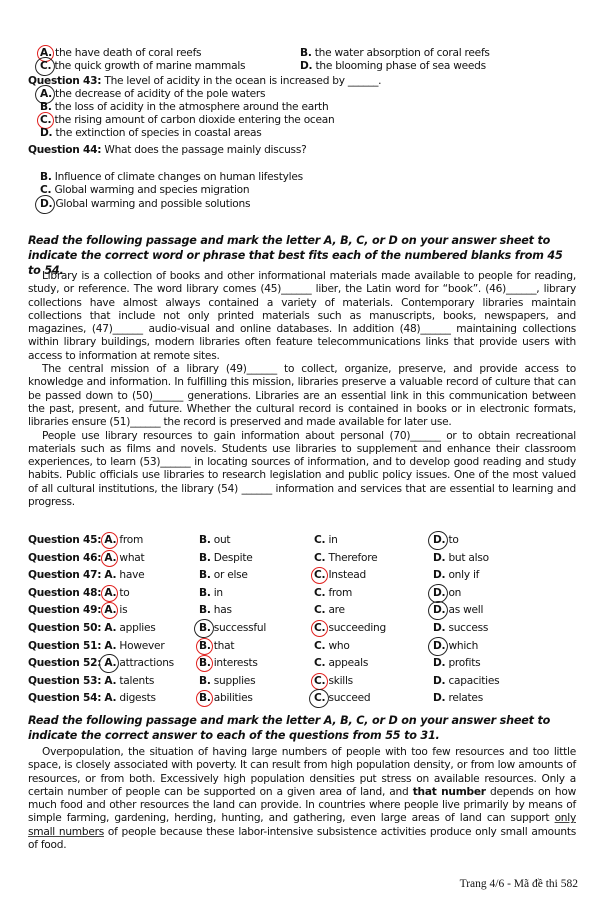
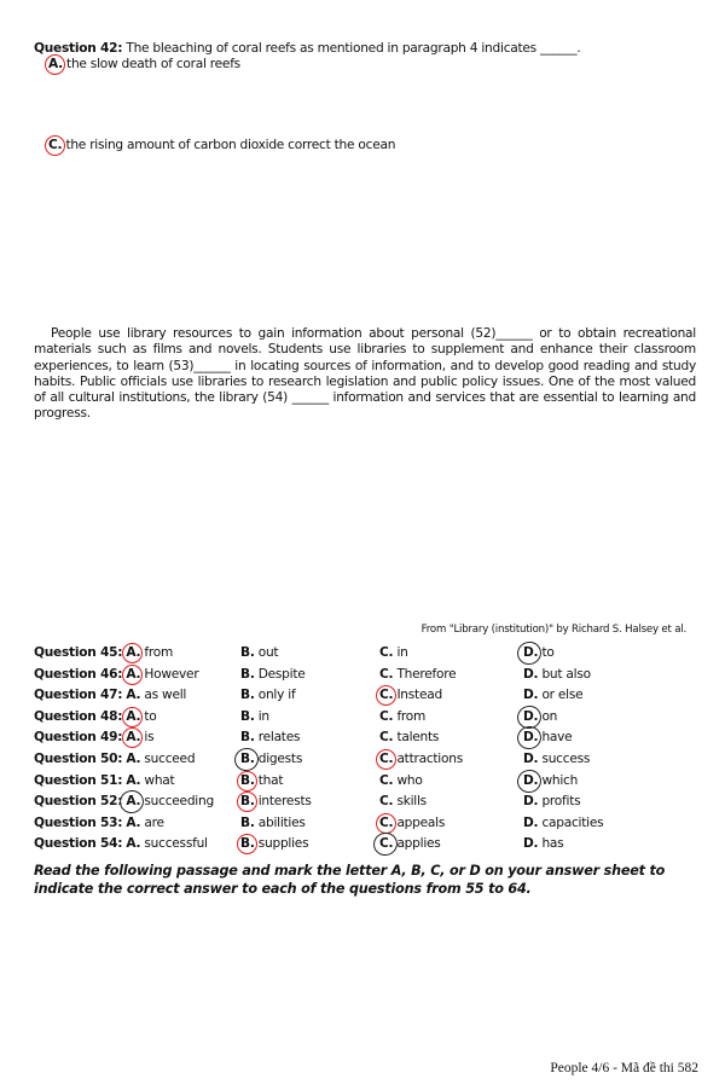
+ Question 42: The bleaching of coral reefs as mentioned in paragraph 4 indicates ______.
- A. the have death of coral reefs
+ A. the slow death of coral reefs
- B. the water absorption of coral reefs
- C. the quick growth of marine mammals
- D. the blooming phase of sea weeds
- Question 43: The level of acidity in the ocean is increased by ______.
- A. the decrease of acidity of the pole waters
- B. the loss of acidity in the atmosphere around the earth
- C. the rising amount of carbon dioxide entering the ocean
+ C. the rising amount of carbon dioxide correct the ocean
- D. the extinction of species in coastal areas
- Question 44: What does the passage mainly discuss?
- B. Influence of climate changes on human lifestyles
- C. Global warming and species migration
- D. Global warming and possible solutions
- Read the following passage and mark the letter A, B, C, or D on your answer sheet to indicate the correct word or phrase that best fits each of the numbered blanks from 45 to 54.
- Library is a collection of books and other informational materials made available to people for reading, study, or reference. The word library comes (45)______ liber, the Latin word for “book”. (46)______, library collections have almost always contained a variety of materials. Contemporary libraries maintain collections that include not only printed materials such as manuscripts, books, newspapers, and magazines, (47)______ audio-visual and online databases. In addition (48)______ maintaining collections within library buildings, modern libraries often feature telecommunications links that provide users with access to information at remote sites.
- The central mission of a library (49)______ to collect, organize, preserve, and provide access to knowledge and information. In fulfilling this mission, libraries preserve a valuable record of culture that can be passed down to (50)______ generations. Libraries are an essential link in this communication between the past, present, and future. Whether the cultural record is contained in books or in electronic formats, libraries ensure (51)______ the record is preserved and made available for later use.
- People use library resources to gain information about personal (70)______ or to obtain recreational materials such as films and novels. Students use libraries to supplement and enhance their classroom experiences, to learn (53)______ in locating sources of information, and to develop good reading and study habits. Public officials use libraries to research legislation and public policy issues. One of the most valued of all cultural institutions, the library (54) ______ information and services that are essential to learning and progress.
+ People use library resources to gain information about personal (52)______ or to obtain recreational materials such as films and novels. Students use libraries to supplement and enhance their classroom experiences, to learn (53)______ in locating sources of information, and to develop good reading and study habits. Public officials use libraries to research legislation and public policy issues. One of the most valued of all cultural institutions, the library (54) ______ information and services that are essential to learning and progress.
+ From "Library (institution)" by Richard S. Halsey et al.
  Question 45: A. from
  B. out
  C. in
  D. to
- Question 46: A. what
+ Question 46: A. However
  B. Despite
  C. Therefore
  D. but also
- Question 47: A. have
+ Question 47: A. as well
- B. or else
+ B. only if
  C. Instead
- D. only if
+ D. or else
  Question 48: A. to
  B. in
  C. from
  D. on
  Question 49: A. is
- B. has
+ B. relates
- C. are
+ C. talents
- D. as well
+ D. have
- Question 50: A. applies
+ Question 50: A. succeed
- B. successful
+ B. digests
- C. succeeding
+ C. attractions
  D. success
- Question 51: A. However
+ Question 51: A. what
  B. that
  C. who
  D. which
- Question 52: A. attractions
+ Question 52: A. succeeding
  B. interests
- C. appeals
+ C. skills
  D. profits
- Question 53: A. talents
+ Question 53: A. are
- B. supplies
+ B. abilities
- C. skills
+ C. appeals
  D. capacities
- Question 54: A. digests
+ Question 54: A. successful
- B. abilities
+ B. supplies
- C. succeed
+ C. applies
- D. relates
+ D. has
- Read the following passage and mark the letter A, B, C, or D on your answer sheet to indicate the correct answer to each of the questions from 55 to 31.
+ Read the following passage and mark the letter A, B, C, or D on your answer sheet to indicate the correct answer to each of the questions from 55 to 64.
- Overpopulation, the situation of having large numbers of people with too few resources and too little space, is closely associated with poverty. It can result from high population density, or from low amounts of resources, or from both. Excessively high population densities put stress on available resources. Only a certain number of people can be supported on a given area of land, and that number depends on how much food and other resources the land can provide. In countries where people live primarily by means of simple farming, gardening, herding, hunting, and gathering, even large areas of land can support only small numbers of people because these labor-intensive subsistence activities produce only small amounts of food.
- Trang 4/6 - Mã đề thi 582
+ People 4/6 - Mã đề thi 582
